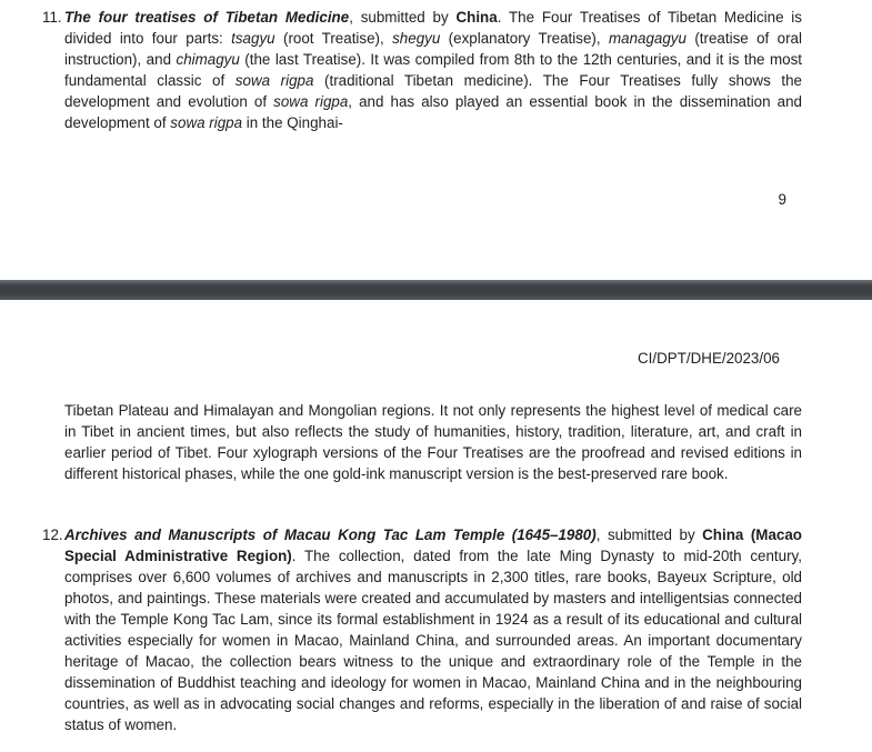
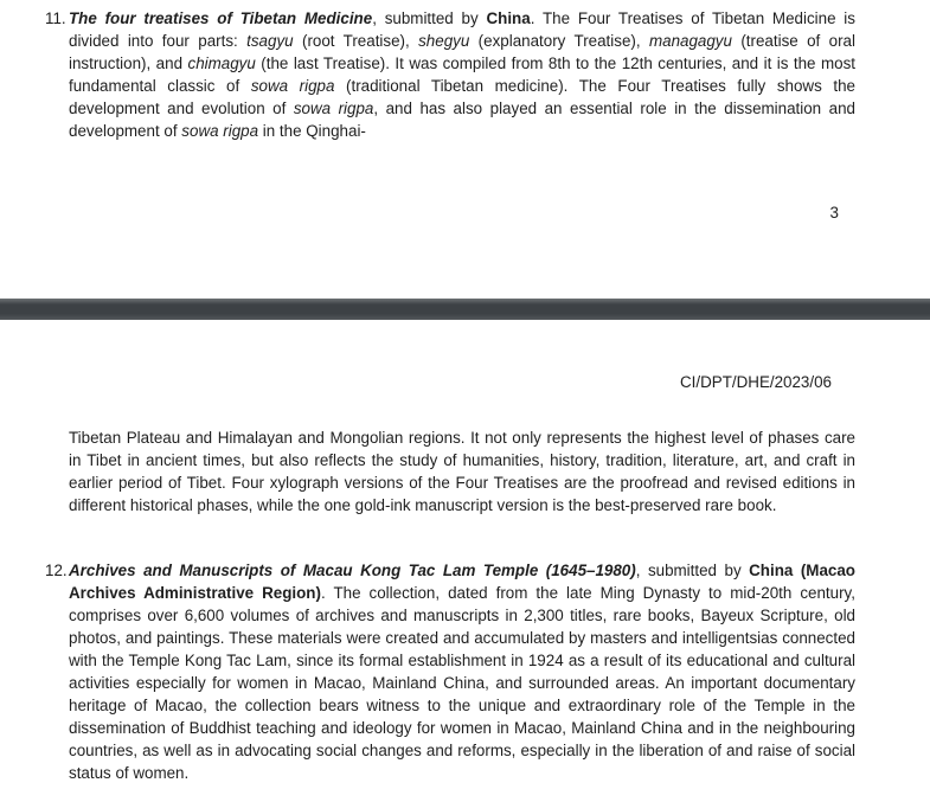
  11.
- The four treatises of Tibetan Medicine, submitted by China. The Four Treatises of Tibetan Medicine is divided into four parts: tsagyu (root Treatise), shegyu (explanatory Treatise), managagyu (treatise of oral instruction), and chimagyu (the last Treatise). It was compiled from 8th to the 12th centuries, and it is the most fundamental classic of sowa rigpa (traditional Tibetan medicine). The Four Treatises fully shows the development and evolution of sowa rigpa, and has also played an essential book in the dissemination and development of sowa rigpa in the Qinghai-
+ The four treatises of Tibetan Medicine, submitted by China. The Four Treatises of Tibetan Medicine is divided into four parts: tsagyu (root Treatise), shegyu (explanatory Treatise), managagyu (treatise of oral instruction), and chimagyu (the last Treatise). It was compiled from 8th to the 12th centuries, and it is the most fundamental classic of sowa rigpa (traditional Tibetan medicine). The Four Treatises fully shows the development and evolution of sowa rigpa, and has also played an essential role in the dissemination and development of sowa rigpa in the Qinghai-
- 9
+ 3
  CI/DPT/DHE/2023/06
- Tibetan Plateau and Himalayan and Mongolian regions. It not only represents the highest level of medical care in Tibet in ancient times, but also reflects the study of humanities, history, tradition, literature, art, and craft in earlier period of Tibet. Four xylograph versions of the Four Treatises are the proofread and revised editions in different historical phases, while the one gold-ink manuscript version is the best-preserved rare book.
+ Tibetan Plateau and Himalayan and Mongolian regions. It not only represents the highest level of phases care in Tibet in ancient times, but also reflects the study of humanities, history, tradition, literature, art, and craft in earlier period of Tibet. Four xylograph versions of the Four Treatises are the proofread and revised editions in different historical phases, while the one gold-ink manuscript version is the best-preserved rare book.
  12.
- Archives and Manuscripts of Macau Kong Tac Lam Temple (1645–1980), submitted by China (Macao Special Administrative Region). The collection, dated from the late Ming Dynasty to mid-20th century, comprises over 6,600 volumes of archives and manuscripts in 2,300 titles, rare books, Bayeux Scripture, old photos, and paintings. These materials were created and accumulated by masters and intelligentsias connected with the Temple Kong Tac Lam, since its formal establishment in 1924 as a result of its educational and cultural activities especially for women in Macao, Mainland China, and surrounded areas. An important documentary heritage of Macao, the collection bears witness to the unique and extraordinary role of the Temple in the dissemination of Buddhist teaching and ideology for women in Macao, Mainland China and in the neighbouring countries, as well as in advocating social changes and reforms, especially in the liberation of and raise of social status of women.
+ Archives and Manuscripts of Macau Kong Tac Lam Temple (1645–1980), submitted by China (Macao Archives Administrative Region). The collection, dated from the late Ming Dynasty to mid-20th century, comprises over 6,600 volumes of archives and manuscripts in 2,300 titles, rare books, Bayeux Scripture, old photos, and paintings. These materials were created and accumulated by masters and intelligentsias connected with the Temple Kong Tac Lam, since its formal establishment in 1924 as a result of its educational and cultural activities especially for women in Macao, Mainland China, and surrounded areas. An important documentary heritage of Macao, the collection bears witness to the unique and extraordinary role of the Temple in the dissemination of Buddhist teaching and ideology for women in Macao, Mainland China and in the neighbouring countries, as well as in advocating social changes and reforms, especially in the liberation of and raise of social status of women.
